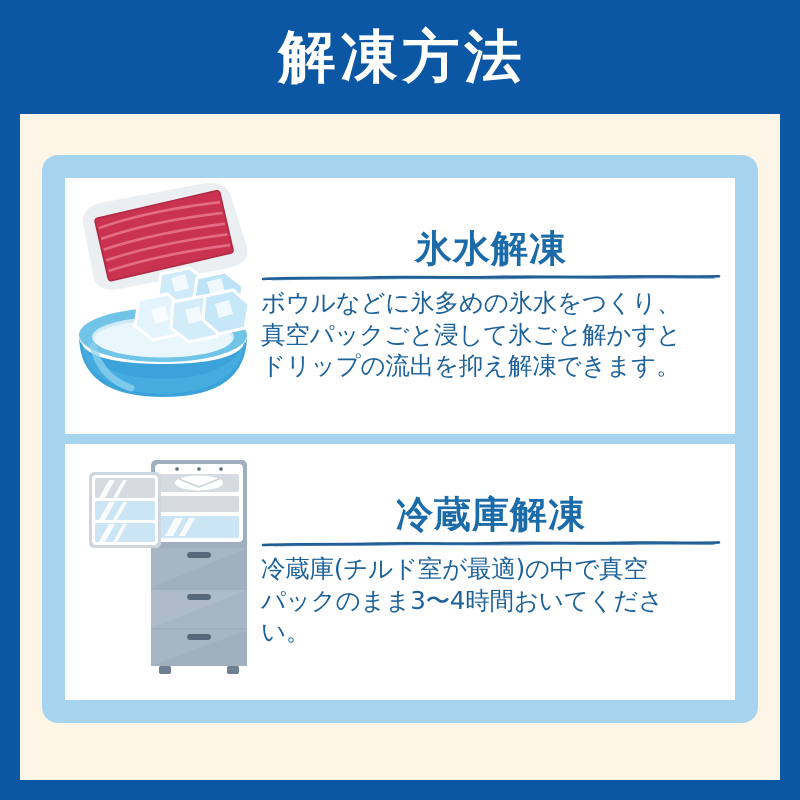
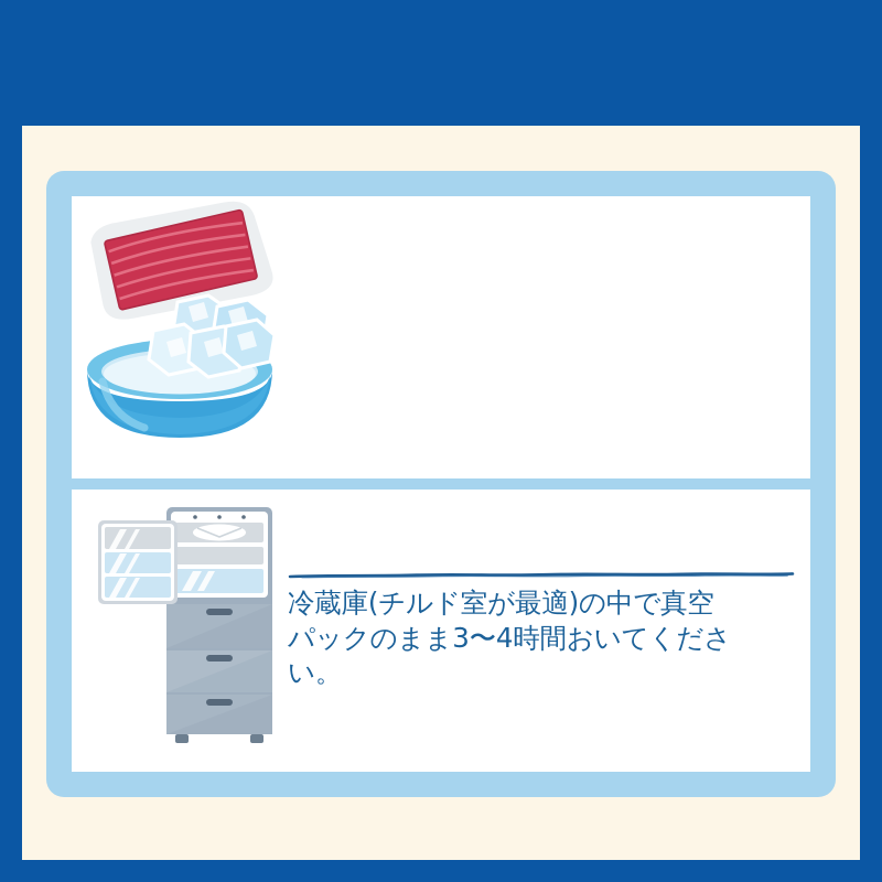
- 解凍方法
- 氷水解凍
- ボウルなどに氷多めの氷水をつくり、
- 真空パックごと浸して氷ごと解かすと
- ドリップの流出を抑え解凍できます。
- 冷蔵庫解凍
  冷蔵庫(チルド室が最適)の中で真空
  パックのまま3〜4時間おいてくださ
  い。
